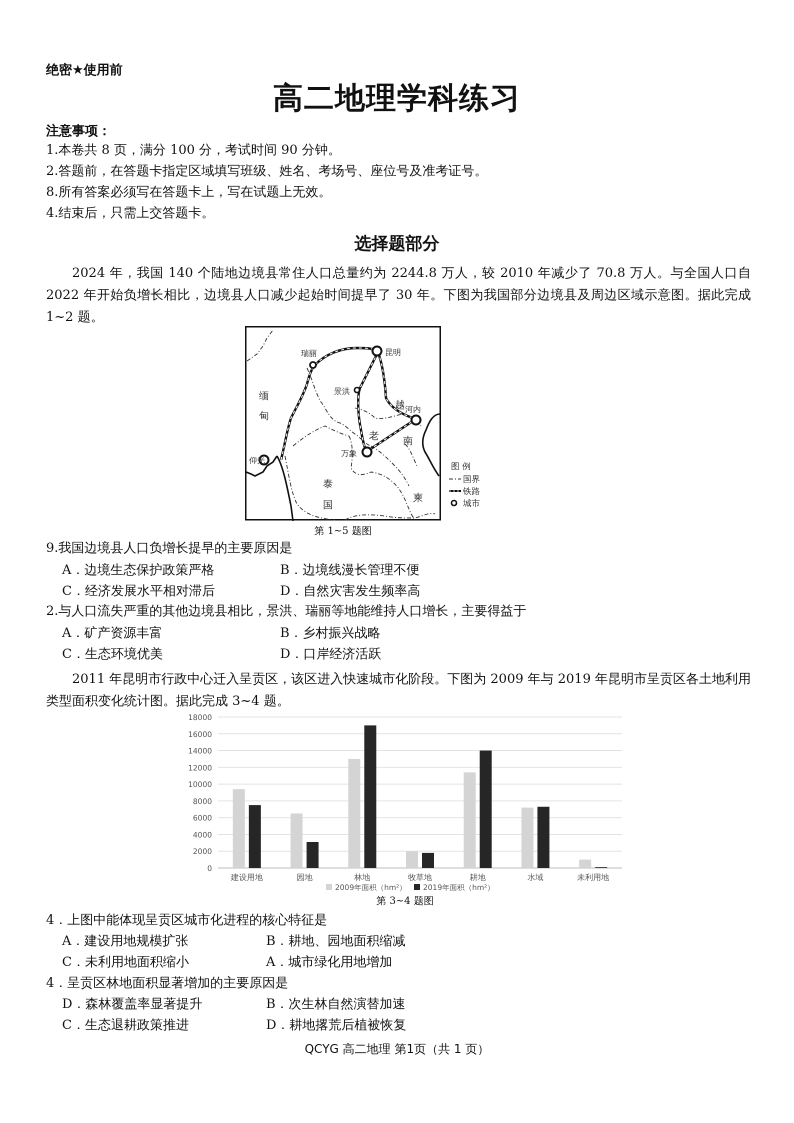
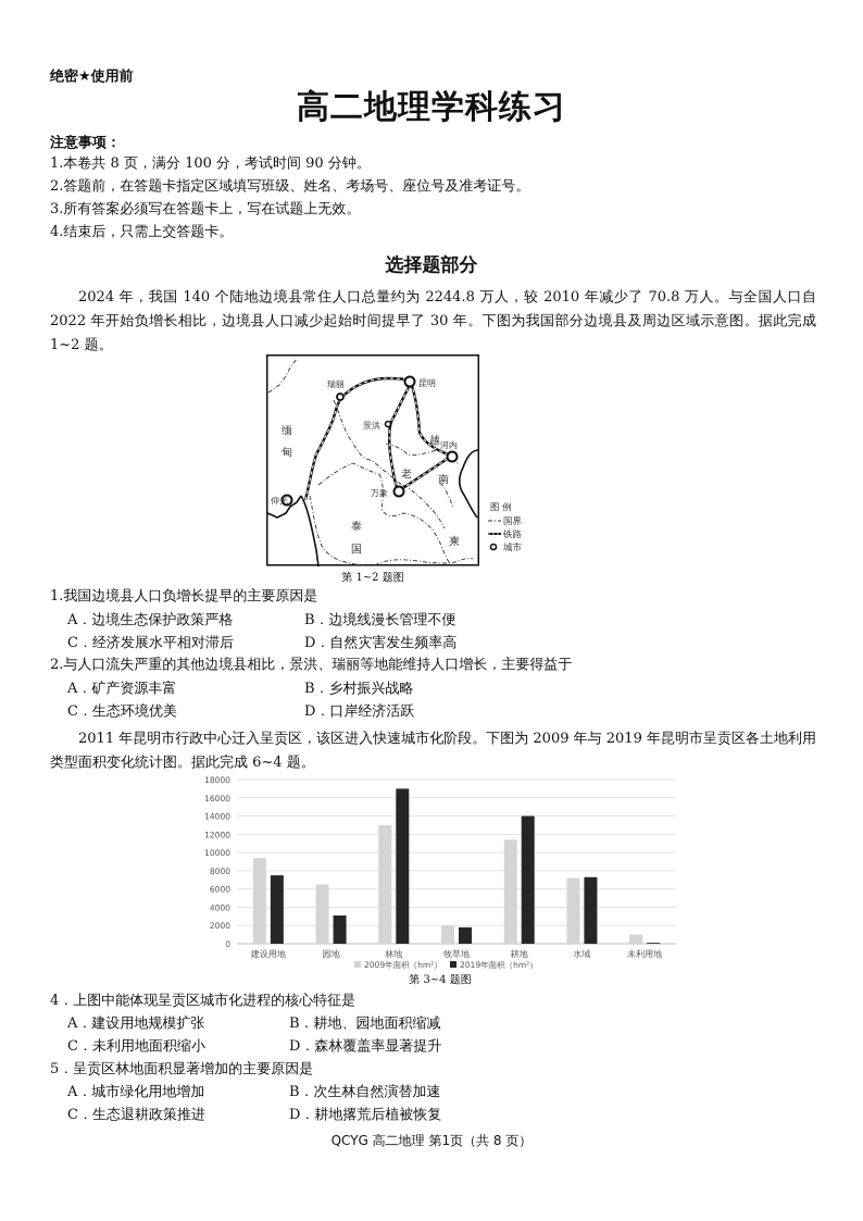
  绝密★使用前
  高二地理学科练习
  注意事项：
  1.本卷共 8 页，满分 100 分，考试时间 90 分钟。
  2.答题前，在答题卡指定区域填写班级、姓名、考场号、座位号及准考证号。
- 8.所有答案必须写在答题卡上，写在试题上无效。
+ 3.所有答案必须写在答题卡上，写在试题上无效。
  4.结束后，只需上交答题卡。
  选择题部分
  2024 年，我国 140 个陆地边境县常住人口总量约为 2244.8 万人，较 2010 年减少了 70.8 万人。与全国人口自 2022 年开始负增长相比，边境县人口减少起始时间提早了 30 年。下图为我国部分边境县及周边区域示意图。据此完成 1~2 题。
  瑞丽
  昆明
  景洪
  河内
  万象
  仰光
  缅
  甸
  老
  越
  南
  泰
  国
  柬
  图 例
  国界
  铁路
  城市
- 第 1~5 题图
+ 第 1~2 题图
- 9.我国边境县人口负增长提早的主要原因是
+ 1.我国边境县人口负增长提早的主要原因是
  A．边境生态保护政策严格
  B．边境线漫长管理不便
  C．经济发展水平相对滞后
  D．自然灾害发生频率高
  2.与人口流失严重的其他边境县相比，景洪、瑞丽等地能维持人口增长，主要得益于
  A．矿产资源丰富
  B．乡村振兴战略
  C．生态环境优美
  D．口岸经济活跃
- 2011 年昆明市行政中心迁入呈贡区，该区进入快速城市化阶段。下图为 2009 年与 2019 年昆明市呈贡区各土地利用类型面积变化统计图。据此完成 3~4 题。
+ 2011 年昆明市行政中心迁入呈贡区，该区进入快速城市化阶段。下图为 2009 年与 2019 年昆明市呈贡区各土地利用类型面积变化统计图。据此完成 6~4 题。
  0
  2000
  4000
  6000
  8000
  10000
  12000
  14000
  16000
  18000
  建设用地
  园地
  林地
  牧草地
  耕地
  水域
  未利用地
  2009年面积（hm²）
  2019年面积（hm²）
  第 3~4 题图
  4．上图中能体现呈贡区城市化进程的核心特征是
  A．建设用地规模扩张
  B．耕地、园地面积缩减
  C．未利用地面积缩小
- A．城市绿化用地增加
+ D．森林覆盖率显著提升
- 4．呈贡区林地面积显著增加的主要原因是
+ 5．呈贡区林地面积显著增加的主要原因是
- D．森林覆盖率显著提升
+ A．城市绿化用地增加
  B．次生林自然演替加速
  C．生态退耕政策推进
  D．耕地撂荒后植被恢复
- QCYG 高二地理 第1页（共 1 页）
+ QCYG 高二地理 第1页（共 8 页）
